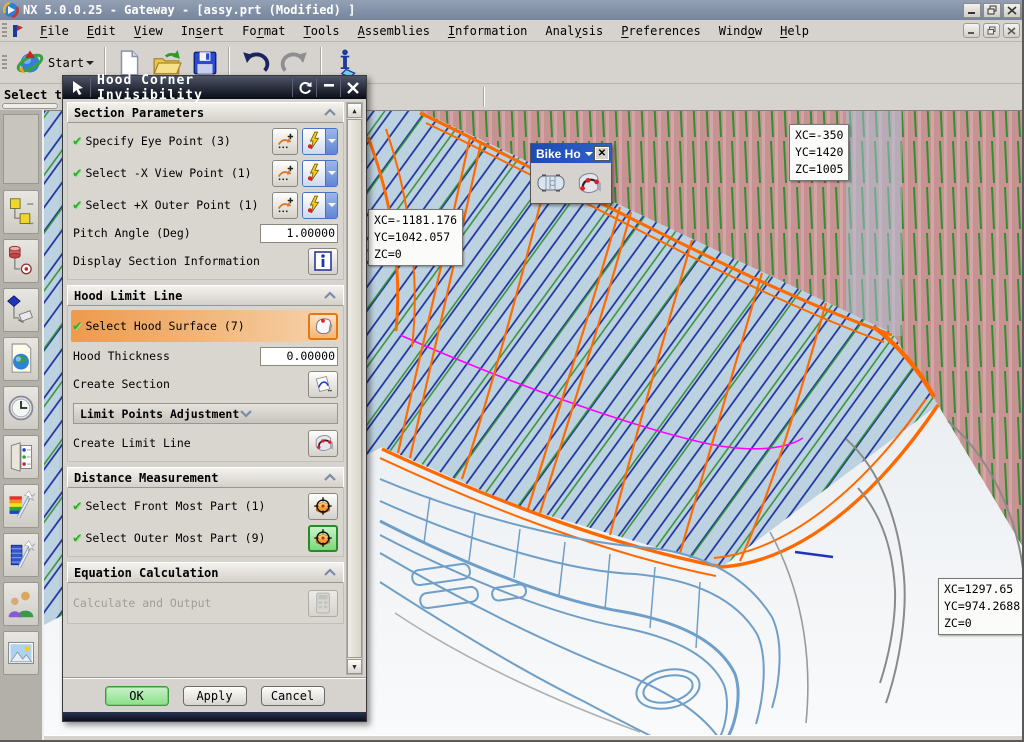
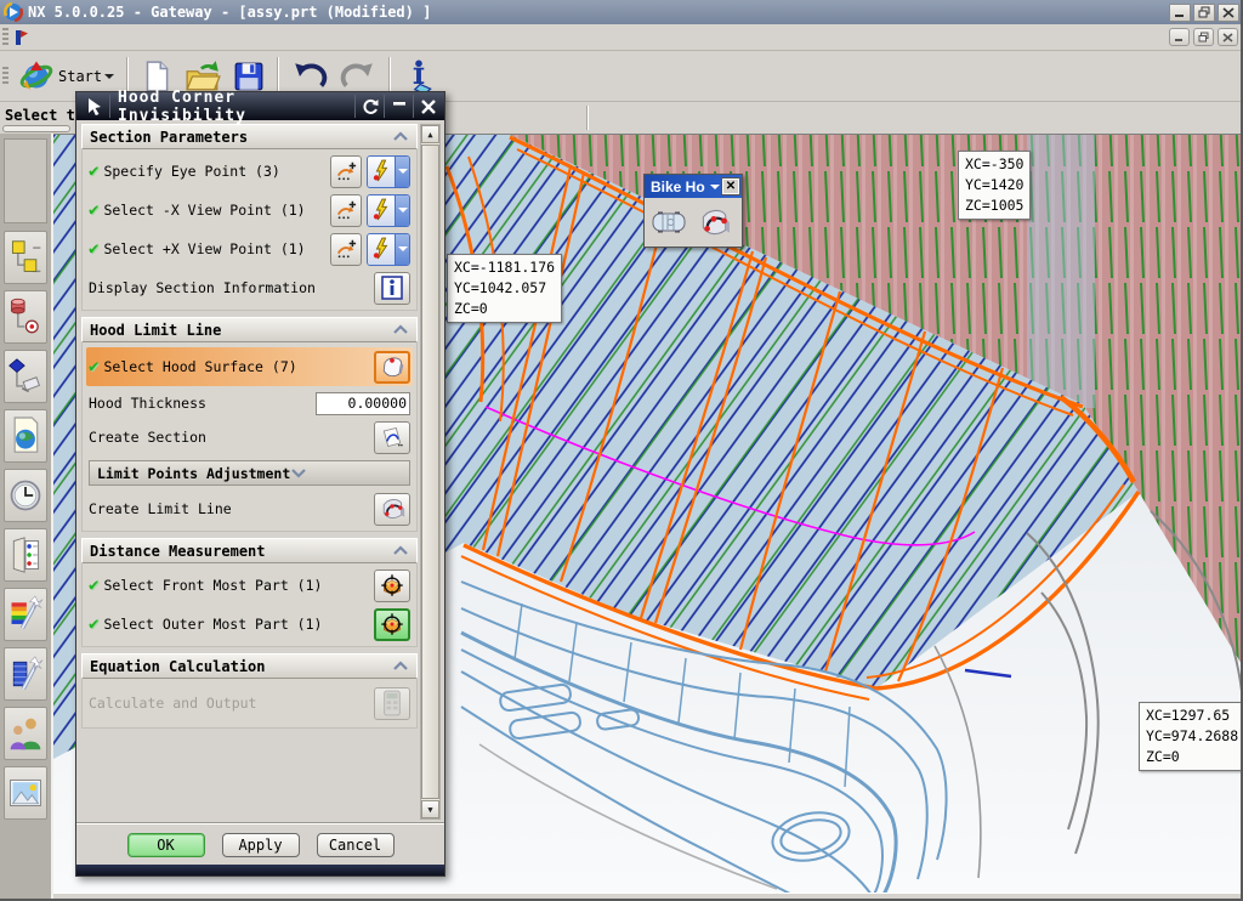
  NX 5.0.0.25 - Gateway - [assy.prt (Modified) ]
- File
- Edit
- View
- Insert
- Format
- Tools
- Assemblies
- Information
- Analysis
- Preferences
- Window
- Help
  Start
  Select t
  XC=-350
  YC=1420
  ZC=1005
  XC=-1181.176
  YC=1042.057
  ZC=0
  XC=1297.65
  YC=974.2688
  ZC=0
  Bike Ho
  ✕
  Hood Corner Invisibility
  Section Parameters
  ✔
  Specify Eye Point (3)
  ✔
  Select -X View Point (1)
  ✔
- Select +X Outer Point (1)
+ Select +X View Point (1)
- Pitch Angle (Deg)
- 1.00000
  Display Section Information
  Hood Limit Line
  ✔
  Select Hood Surface (7)
  Hood Thickness
  0.00000
  Create Section
  Limit Points Adjustment
  Create Limit Line
  Distance Measurement
  ✔
  Select Front Most Part (1)
  ✔
- Select Outer Most Part (9)
+ Select Outer Most Part (1)
  Equation Calculation
  Calculate and Output
  ▲
  ▼
  OK
  Apply
  Cancel
